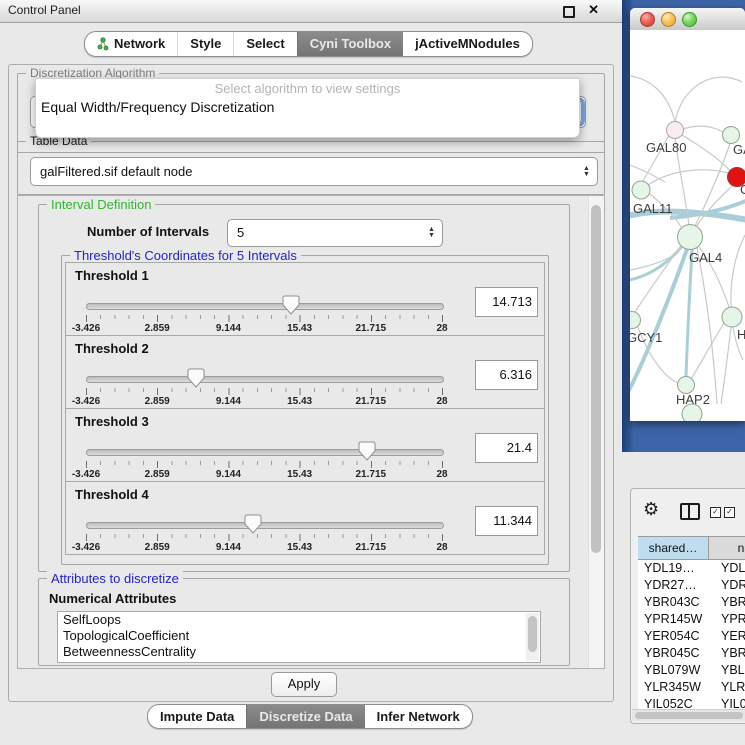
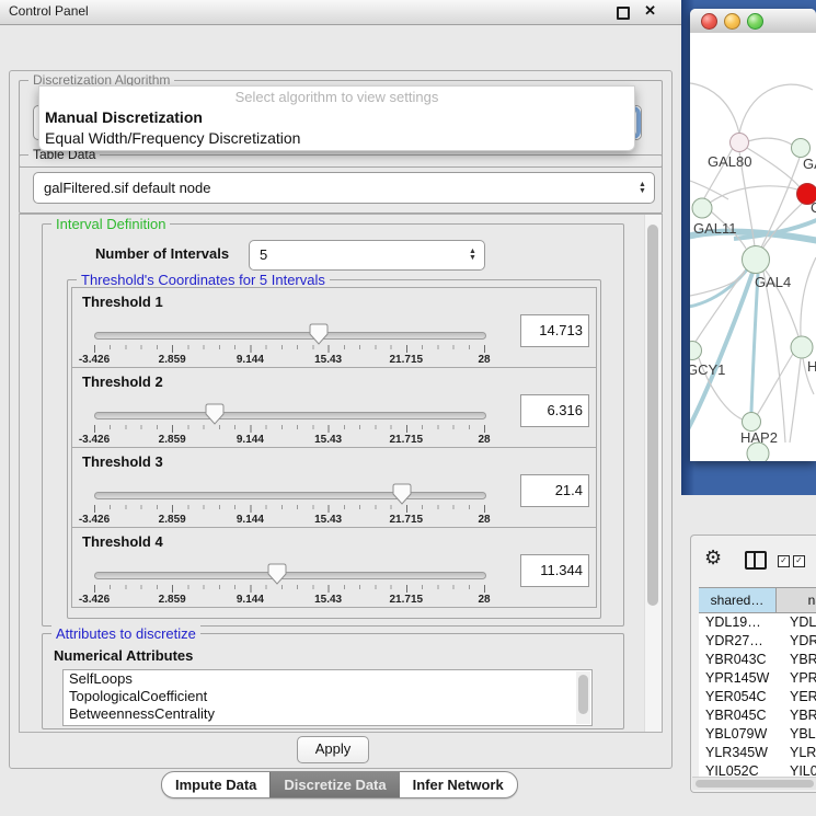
  Control Panel
  ✕
- Network
- Style
- Select
- Cyni Toolbox
- jActiveMNodules
  Discretization Algorithm
  Table Data
  galFiltered.sif default node
  Interval Definition
  Number of Intervals
  5
  Threshold's Coordinates for 5 Intervals
  Threshold 1
  -3.426
  2.859
  9.144
  15.43
  21.715
  28
  14.713
  Threshold 2
  -3.426
  2.859
  9.144
  15.43
  21.715
  28
  6.316
  Threshold 3
  -3.426
  2.859
  9.144
  15.43
  21.715
  28
  21.4
  Threshold 4
  -3.426
  2.859
  9.144
  15.43
  21.715
  28
  11.344
  Attributes to discretize
  Numerical Attributes
  SelfLoops
  TopologicalCoefficient
  BetweennessCentrality
  Apply
  Impute Data
  Discretize Data
  Infer Network
  Select algorithm to view settings
+ Manual Discretization
  Equal Width/Frequency Discretization
  GAL80
  GAL11
  GAL4
  GCY1
  H
  HAP2
  ⚙
  ✓
  ✓
  shared…
  YDL19…
  YDL
  YDR27…
  YDR
  YBR043C
  YBR
  YPR145W
  YPR
  YER054C
  YER
  YBR045C
  YBR
  YBL079W
  YBL
  YLR345W
  YLR
  YIL052C
  YIL0
